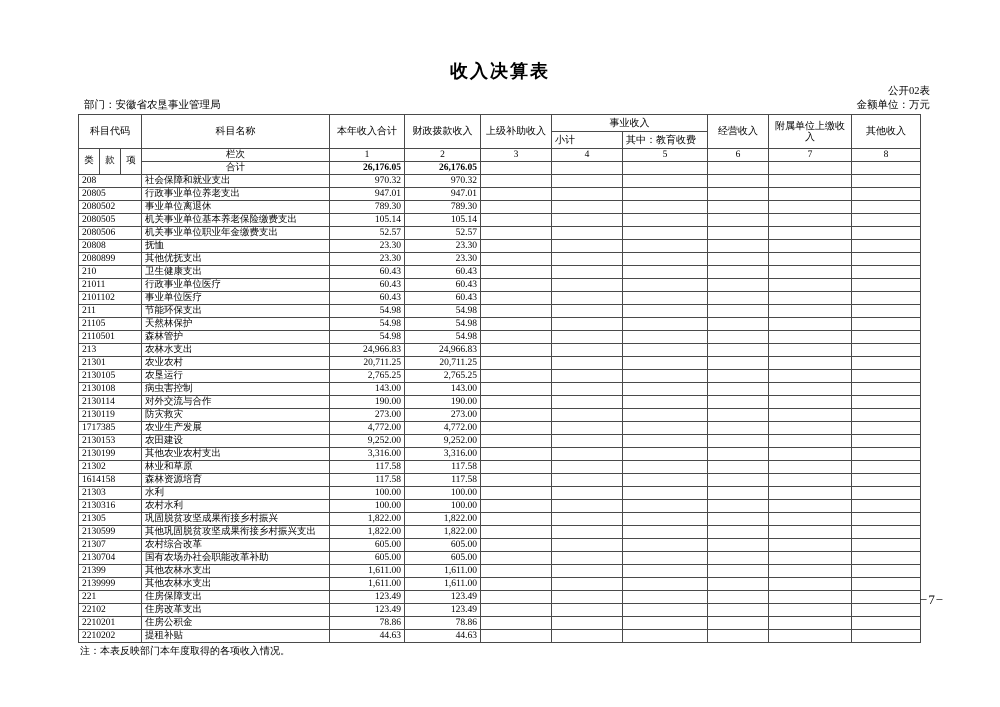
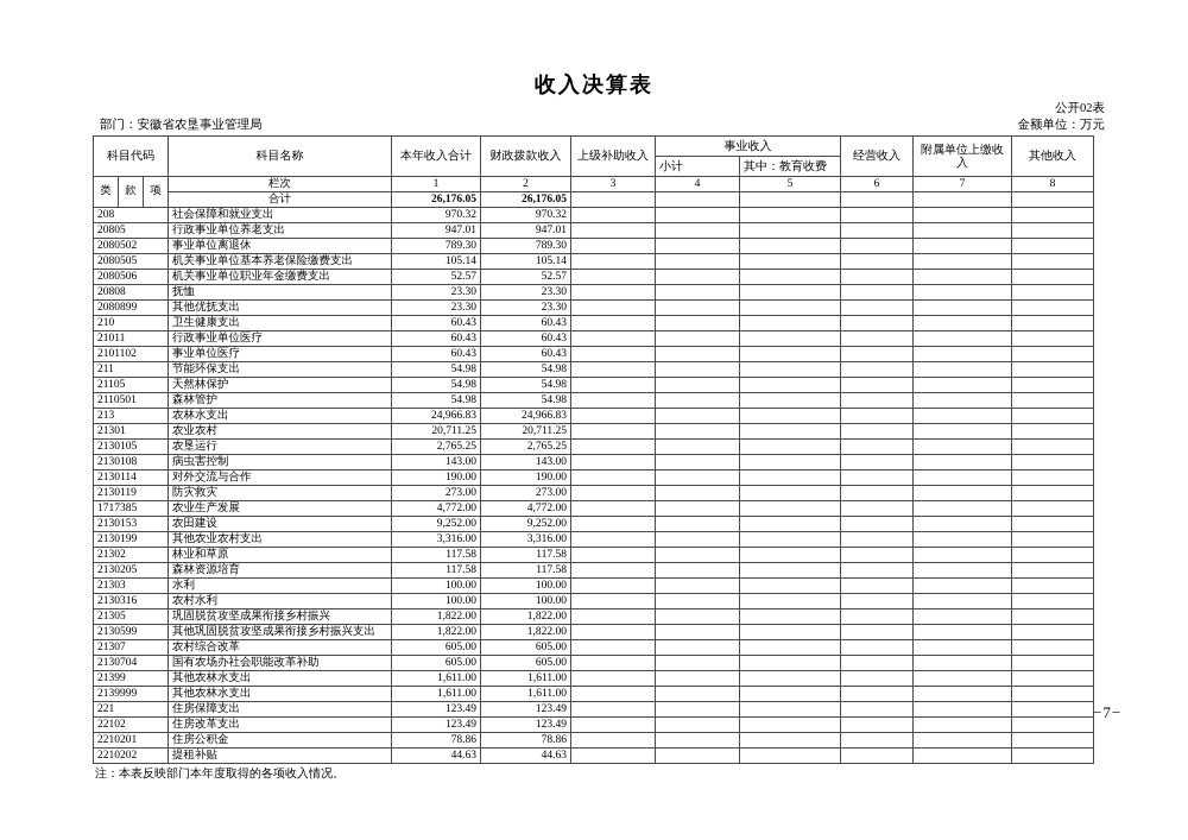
  收入决算表
  公开02表
  部门：安徽省农垦事业管理局
  金额单位：万元
  科目代码	科目名称	本年收入合计	财政拨款收入	上级补助收入	事业收入	经营收入	附属单位上缴收入	其他收入
  小计	其中：教育收费
  类	款	项	栏次	1	2	3	4	5	6	7	8
  合计	26,176.05	26,176.05
  208	社会保障和就业支出	970.32	970.32
  20805	行政事业单位养老支出	947.01	947.01
  2080502	事业单位离退休	789.30	789.30
  2080505	机关事业单位基本养老保险缴费支出	105.14	105.14
  2080506	机关事业单位职业年金缴费支出	52.57	52.57
  20808	抚恤	23.30	23.30
  2080899	其他优抚支出	23.30	23.30
  210	卫生健康支出	60.43	60.43
  21011	行政事业单位医疗	60.43	60.43
  2101102	事业单位医疗	60.43	60.43
  211	节能环保支出	54.98	54.98
  21105	天然林保护	54.98	54.98
  2110501	森林管护	54.98	54.98
  213	农林水支出	24,966.83	24,966.83
  21301	农业农村	20,711.25	20,711.25
  2130105	农垦运行	2,765.25	2,765.25
  2130108	病虫害控制	143.00	143.00
  2130114	对外交流与合作	190.00	190.00
  2130119	防灾救灾	273.00	273.00
  1717385	农业生产发展	4,772.00	4,772.00
  2130153	农田建设	9,252.00	9,252.00
  2130199	其他农业农村支出	3,316.00	3,316.00
  21302	林业和草原	117.58	117.58
- 1614158	森林资源培育	117.58	117.58
+ 2130205	森林资源培育	117.58	117.58
  21303	水利	100.00	100.00
  2130316	农村水利	100.00	100.00
  21305	巩固脱贫攻坚成果衔接乡村振兴	1,822.00	1,822.00
  2130599	其他巩固脱贫攻坚成果衔接乡村振兴支出	1,822.00	1,822.00
  21307	农村综合改革	605.00	605.00
  2130704	国有农场办社会职能改革补助	605.00	605.00
  21399	其他农林水支出	1,611.00	1,611.00
  2139999	其他农林水支出	1,611.00	1,611.00
  221	住房保障支出	123.49	123.49
  22102	住房改革支出	123.49	123.49
  2210201	住房公积金	78.86	78.86
  2210202	提租补贴	44.63	44.63
  注：本表反映部门本年度取得的各项收入情况。
  −7−
